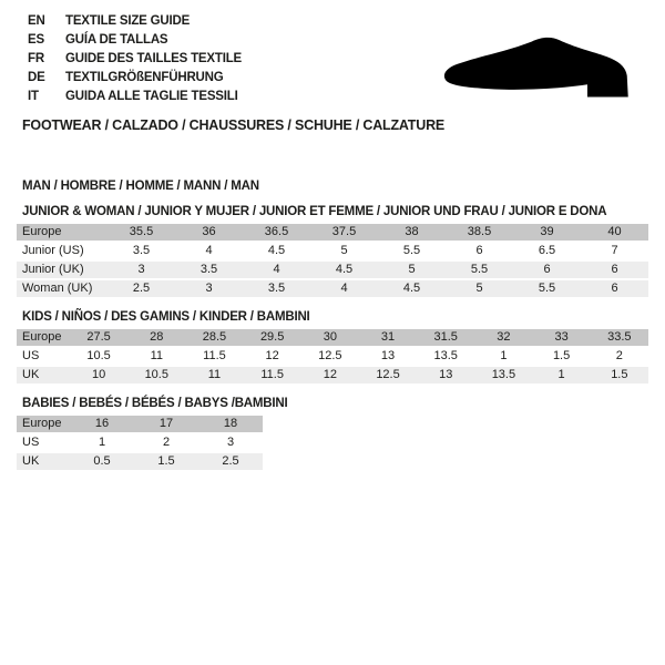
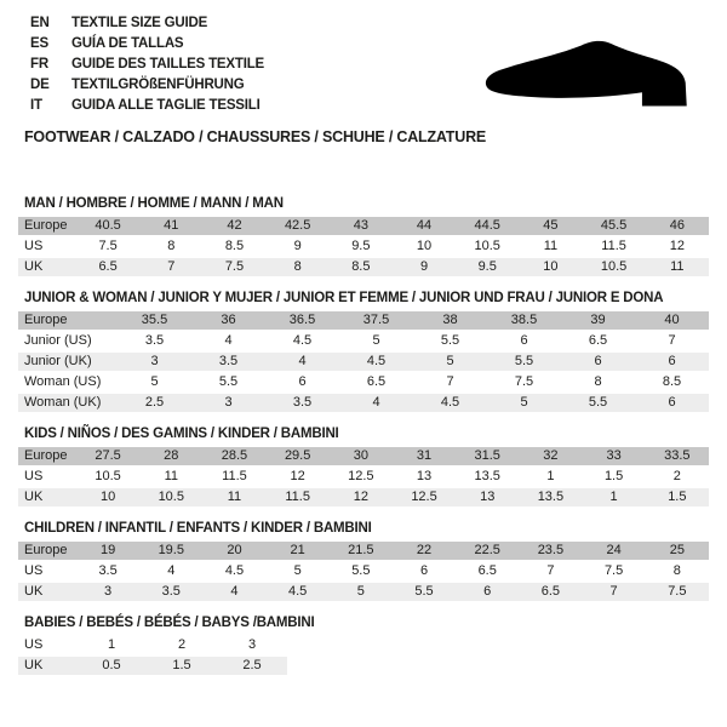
  EN
  TEXTILE SIZE GUIDE
  ES
  GUÍA DE TALLAS
  FR
  GUIDE DES TAILLES TEXTILE
  DE
  TEXTILGRÖßENFÜHRUNG
  IT
  GUIDA ALLE TAGLIE TESSILI
  FOOTWEAR / CALZADO / CHAUSSURES / SCHUHE / CALZATURE
  MAN / HOMBRE / HOMME / MANN / MAN
+ Europe	40.5	41	42	42.5	43	44	44.5	45	45.5	46
+ US	7.5	8	8.5	9	9.5	10	10.5	11	11.5	12
+ UK	6.5	7	7.5	8	8.5	9	9.5	10	10.5	11
  JUNIOR & WOMAN / JUNIOR Y MUJER / JUNIOR ET FEMME / JUNIOR UND FRAU / JUNIOR E DONA
  Europe	35.5	36	36.5	37.5	38	38.5	39	40
  Junior (US)	3.5	4	4.5	5	5.5	6	6.5	7
  Junior (UK)	3	3.5	4	4.5	5	5.5	6	6
+ Woman (US)	5	5.5	6	6.5	7	7.5	8	8.5
  Woman (UK)	2.5	3	3.5	4	4.5	5	5.5	6
  KIDS / NIÑOS / DES GAMINS / KINDER / BAMBINI
  Europe	27.5	28	28.5	29.5	30	31	31.5	32	33	33.5
  US	10.5	11	11.5	12	12.5	13	13.5	1	1.5	2
  UK	10	10.5	11	11.5	12	12.5	13	13.5	1	1.5
+ CHILDREN / INFANTIL / ENFANTS / KINDER / BAMBINI
+ Europe	19	19.5	20	21	21.5	22	22.5	23.5	24	25
+ US	3.5	4	4.5	5	5.5	6	6.5	7	7.5	8
+ UK	3	3.5	4	4.5	5	5.5	6	6.5	7	7.5
  BABIES / BEBÉS / BÉBÉS / BABYS /BAMBINI
- Europe	16	17	18
  US	1	2	3
  UK	0.5	1.5	2.5
